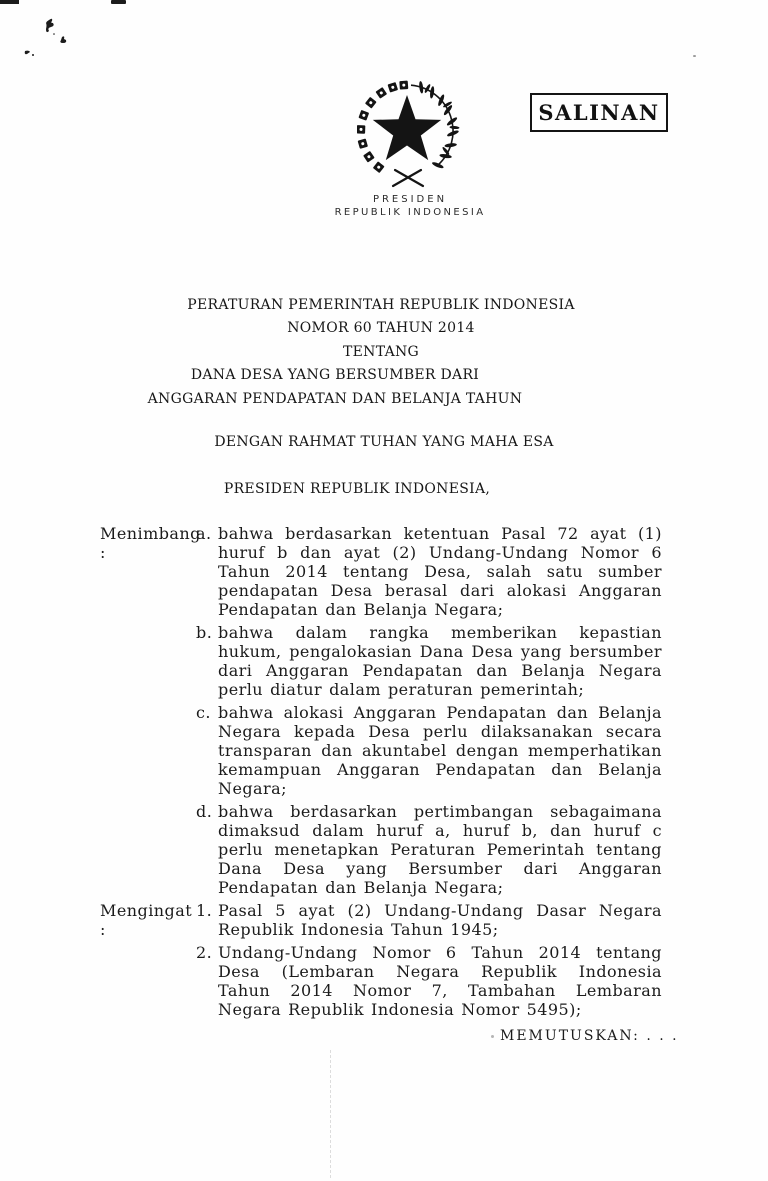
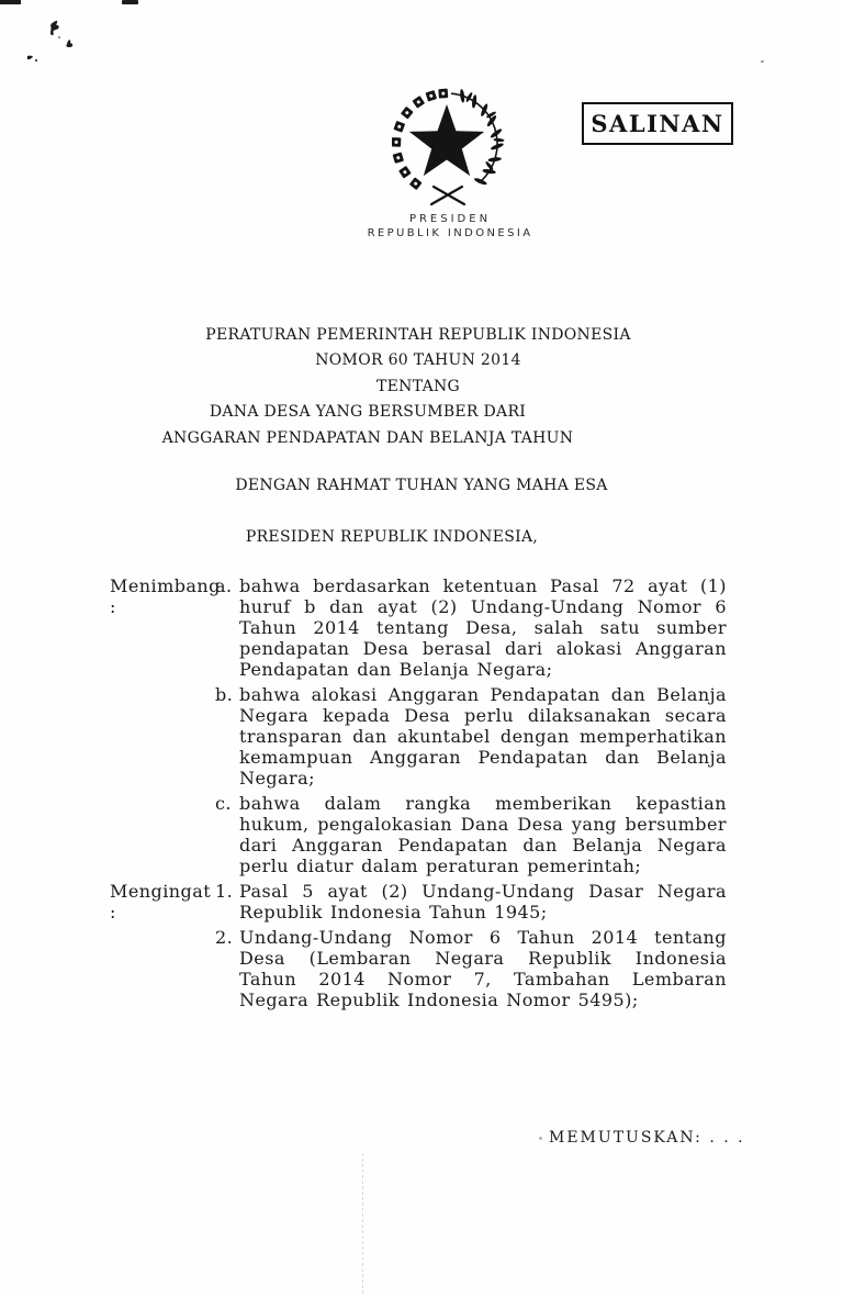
  PRESIDEN
  REPUBLIK INDONESIA
  SALINAN
  PERATURAN PEMERINTAH REPUBLIK INDONESIA
  NOMOR 60 TAHUN 2014
  TENTANG
  DANA DESA YANG BERSUMBER DARI
  ANGGARAN PENDAPATAN DAN BELANJA TAHUN
  DENGAN RAHMAT TUHAN YANG MAHA ESA
  PRESIDEN REPUBLIK INDONESIA,
  Menimbang :
  a.
  bahwa berdasarkan ketentuan Pasal 72 ayat (1) huruf b dan ayat (2) Undang-Undang Nomor 6 Tahun 2014 tentang Desa, salah satu sumber pendapatan Desa berasal dari alokasi Anggaran Pendapatan dan Belanja Negara;
  b.
- bahwa dalam rangka memberikan kepastian hukum, pengalokasian Dana Desa yang bersumber dari Anggaran Pendapatan dan Belanja Negara perlu diatur dalam peraturan pemerintah;
+ bahwa alokasi Anggaran Pendapatan dan Belanja Negara kepada Desa perlu dilaksanakan secara transparan dan akuntabel dengan memperhatikan kemampuan Anggaran Pendapatan dan Belanja Negara;
  c.
- bahwa alokasi Anggaran Pendapatan dan Belanja Negara kepada Desa perlu dilaksanakan secara transparan dan akuntabel dengan memperhatikan kemampuan Anggaran Pendapatan dan Belanja Negara;
+ bahwa dalam rangka memberikan kepastian hukum, pengalokasian Dana Desa yang bersumber dari Anggaran Pendapatan dan Belanja Negara perlu diatur dalam peraturan pemerintah;
- d.
- bahwa berdasarkan pertimbangan sebagaimana dimaksud dalam huruf a, huruf b, dan huruf c perlu menetapkan Peraturan Pemerintah tentang Dana Desa yang Bersumber dari Anggaran Pendapatan dan Belanja Negara;
  Mengingat :
  1.
  Pasal 5 ayat (2) Undang-Undang Dasar Negara Republik Indonesia Tahun 1945;
  2.
  Undang-Undang Nomor 6 Tahun 2014 tentang Desa (Lembaran Negara Republik Indonesia Tahun 2014 Nomor 7, Tambahan Lembaran Negara Republik Indonesia Nomor 5495);
  MEMUTUSKAN: . . .
